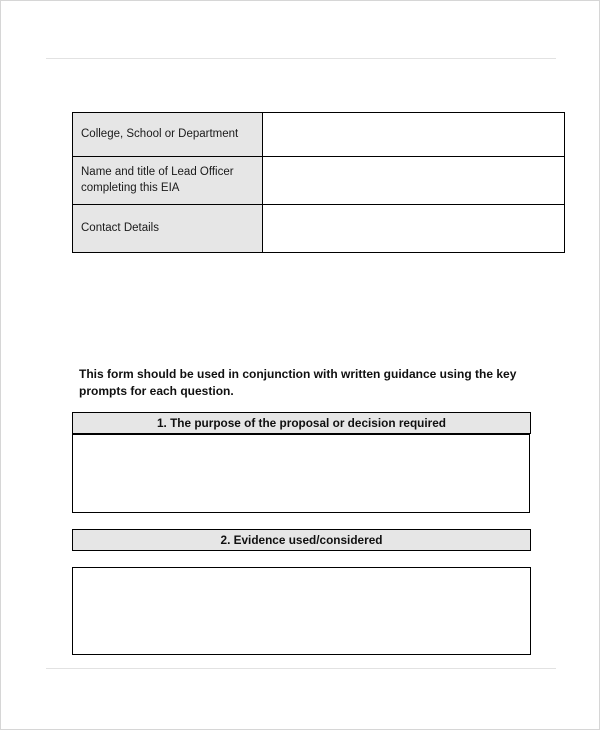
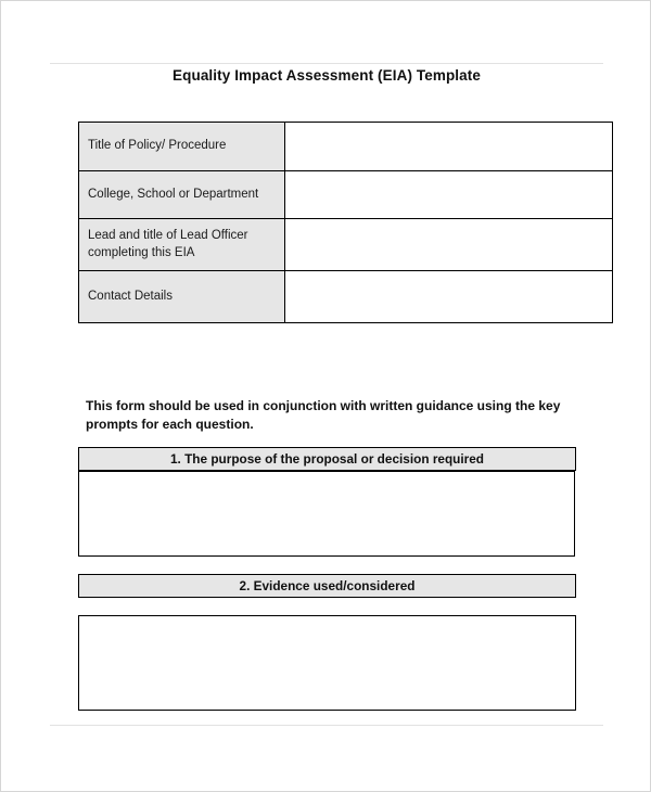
+ Equality Impact Assessment (EIA) Template
+ Title of Policy/ Procedure
  College, School or Department
- Name and title of Lead Officer completing this EIA
+ Lead and title of Lead Officer completing this EIA
  Contact Details
  This form should be used in conjunction with written guidance using the key prompts for each question.
  1. The purpose of the proposal or decision required
  2. Evidence used/considered
